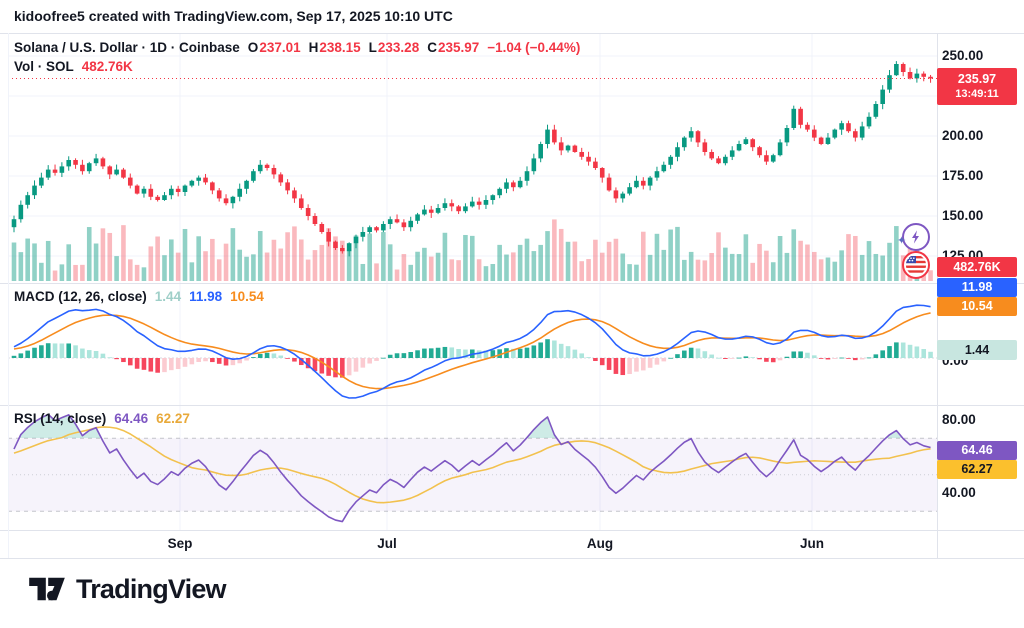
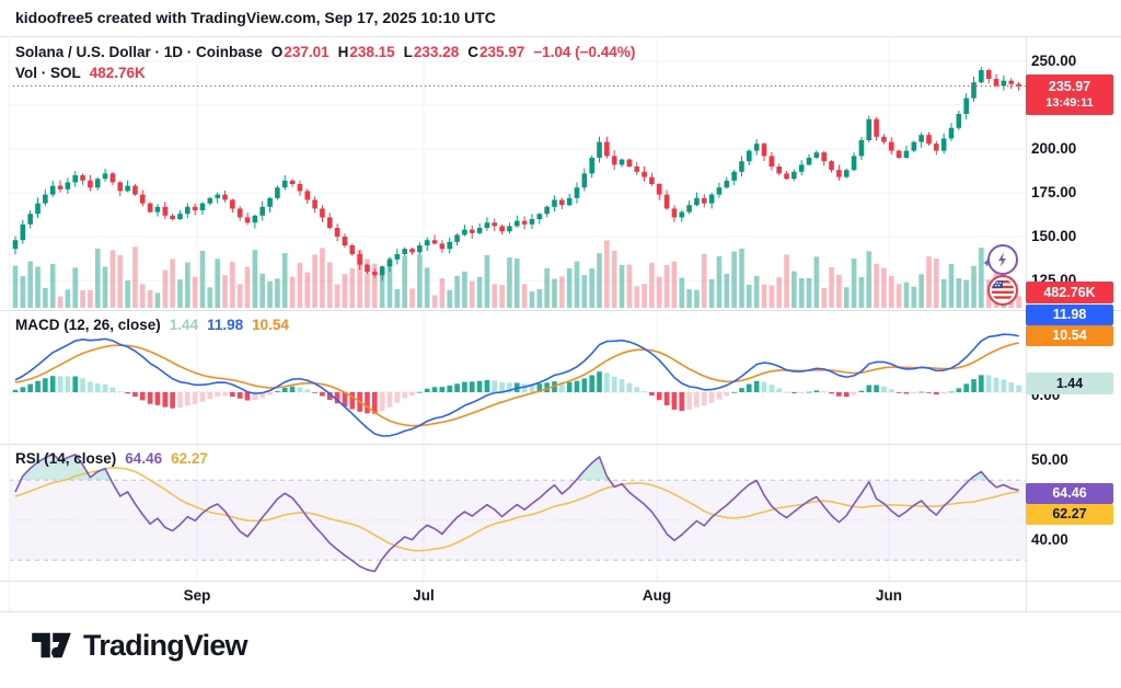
  kidoofree5 created with TradingView.com, Sep 17, 2025 10:10 UTC
  Solana / U.S. Dollar · 1D · Coinbase
  O
  237.01
  H
  238.15
  L
  233.28
  C
  235.97
  −1.04 (−0.44%)
  Vol · SOL
  482.76K
  MACD (12, 26, close)
  1.44
  11.98
  10.54
  RSI (14, close)
  64.46
  62.27
  250.00
  200.00
  175.00
  150.00
  125.00
  0.00
- 80.00
+ 50.00
  40.00
  235.97
  13:49:11
  482.76K
  11.98
  10.54
  1.44
  64.46
  62.27
  Sep
  Jul
  Aug
  Jun
  ✦
  TradingView
